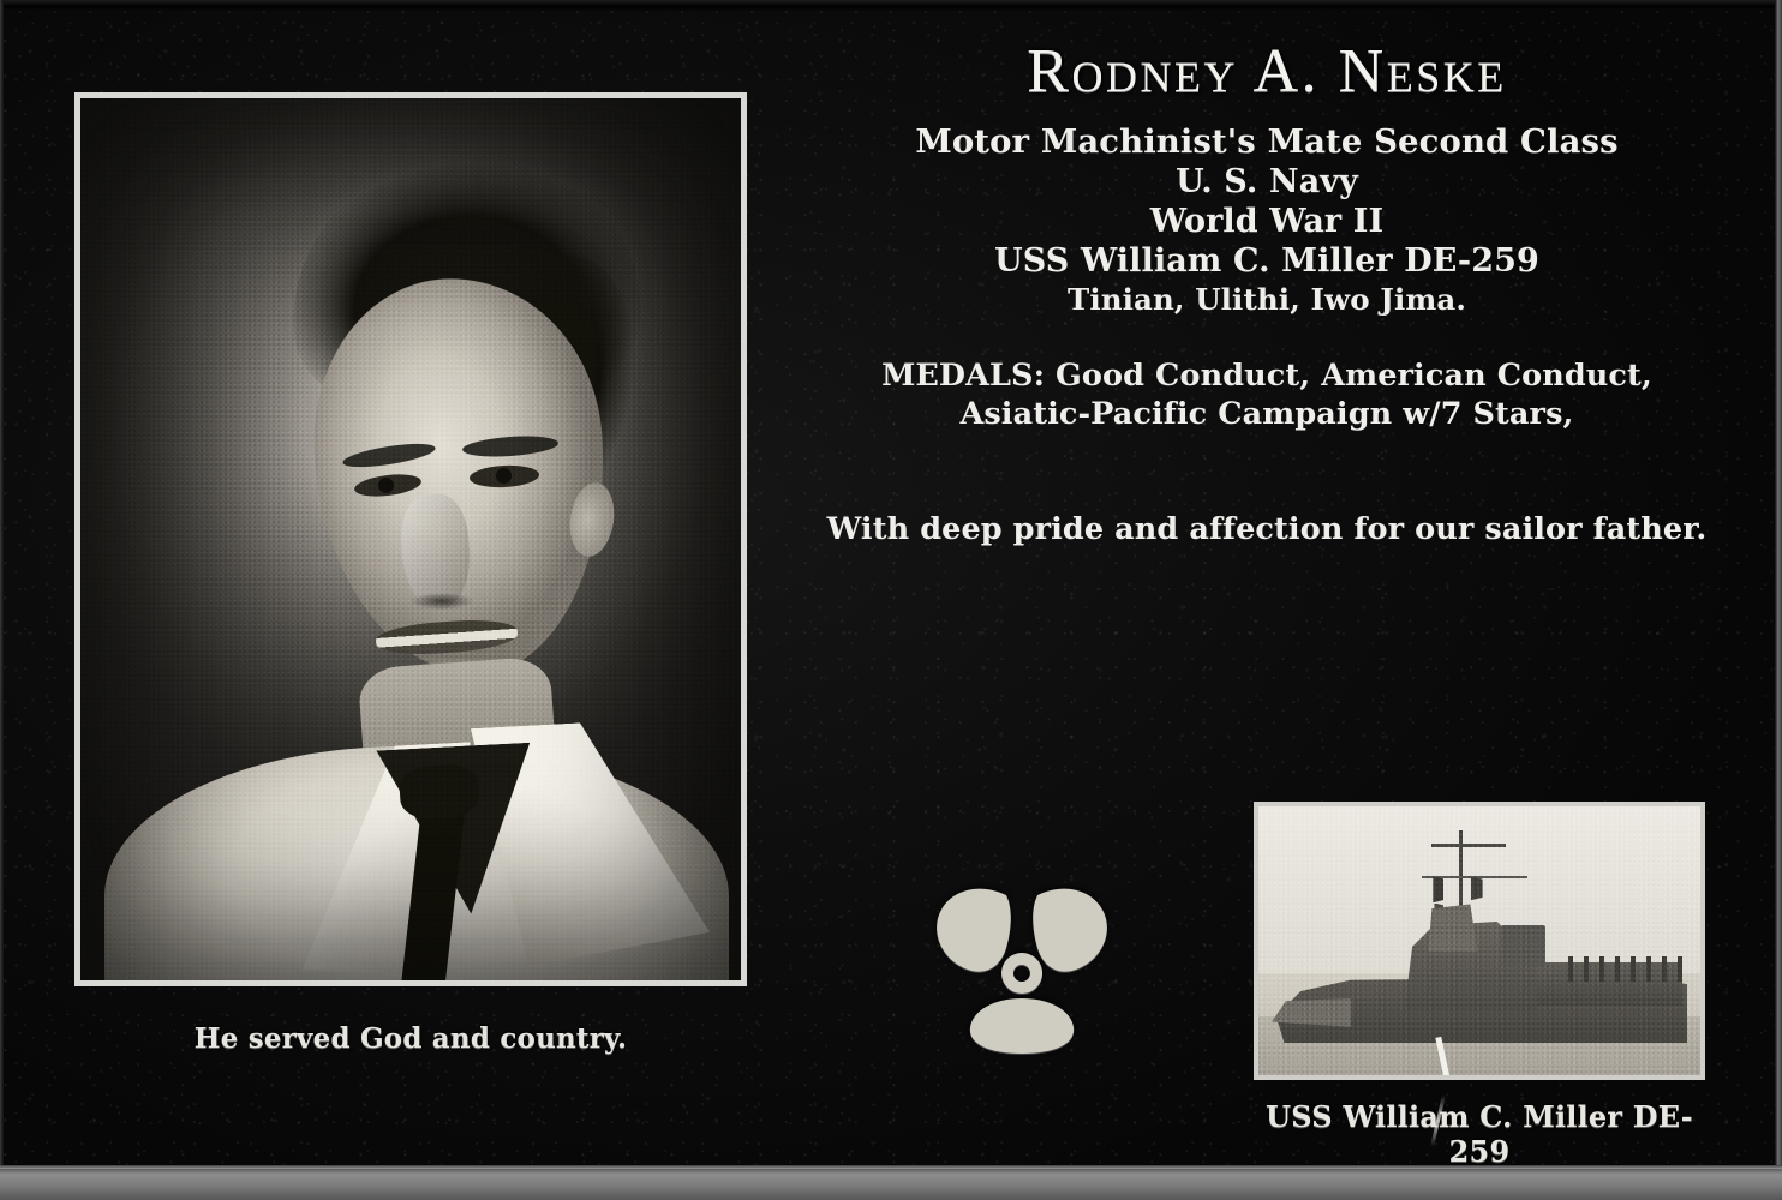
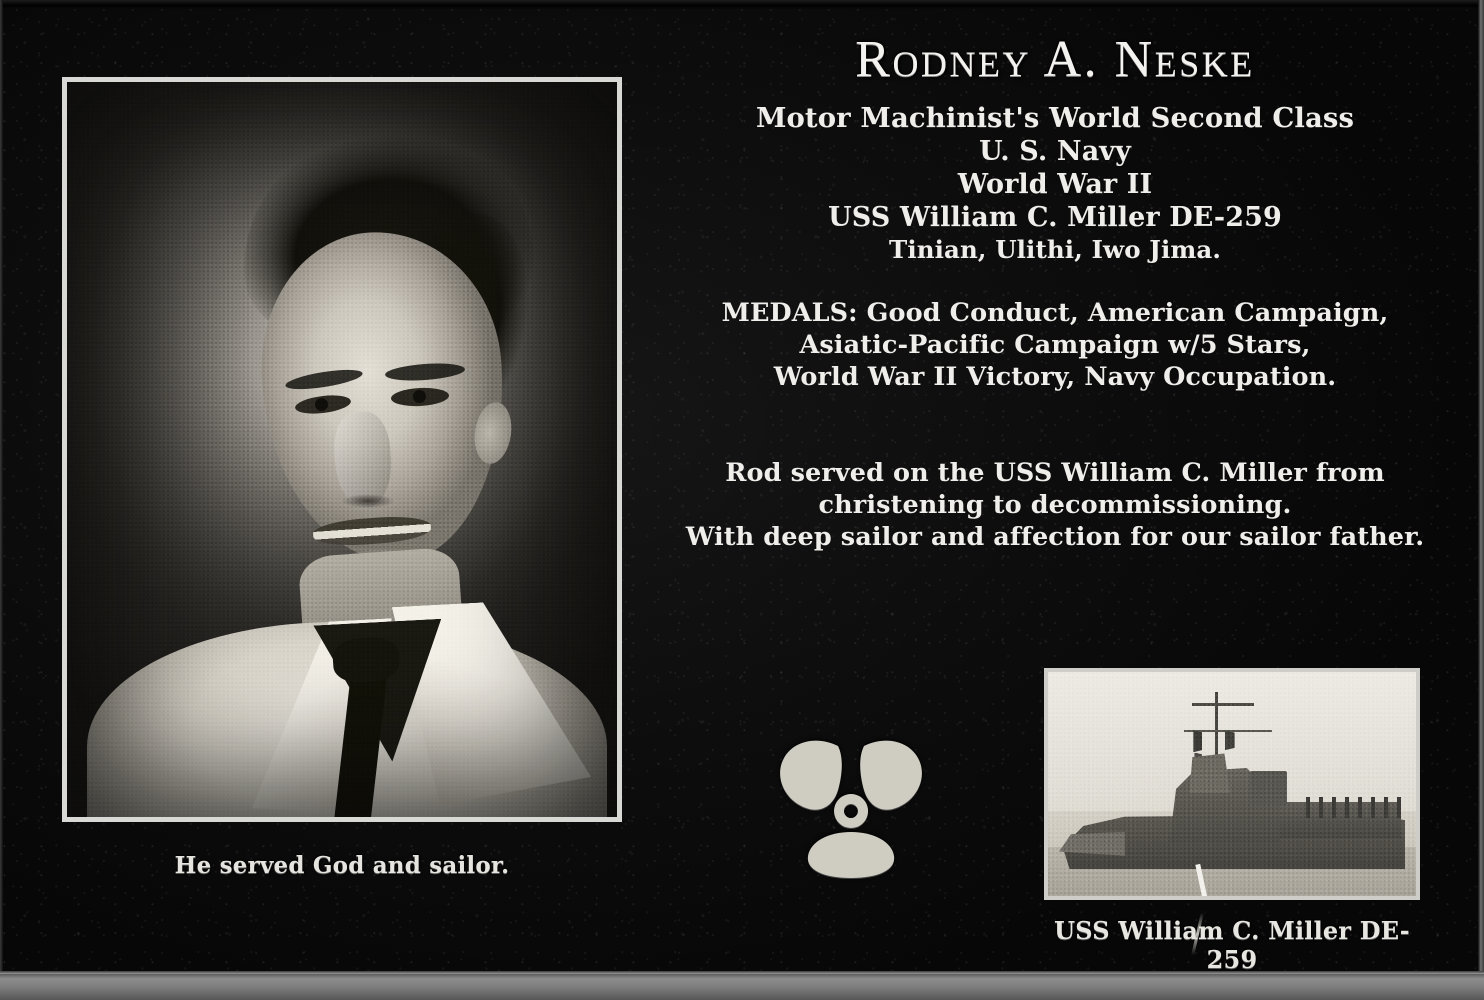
- He served God and country.
+ He served God and sailor.
  Rodney A. Neske
- Motor Machinist's Mate Second Class
+ Motor Machinist's World Second Class
  U. S. Navy
  World War II
  USS William C. Miller DE-259
  Tinian, Ulithi, Iwo Jima.
- MEDALS: Good Conduct, American Conduct,
+ MEDALS: Good Conduct, American Campaign,
- Asiatic-Pacific Campaign w/7 Stars,
+ Asiatic-Pacific Campaign w/5 Stars,
+ World War II Victory, Navy Occupation.
+ Rod served on the USS William C. Miller from
+ christening to decommissioning.
- With deep pride and affection for our sailor father.
+ With deep sailor and affection for our sailor father.
  USS William C. Miller DE-259
